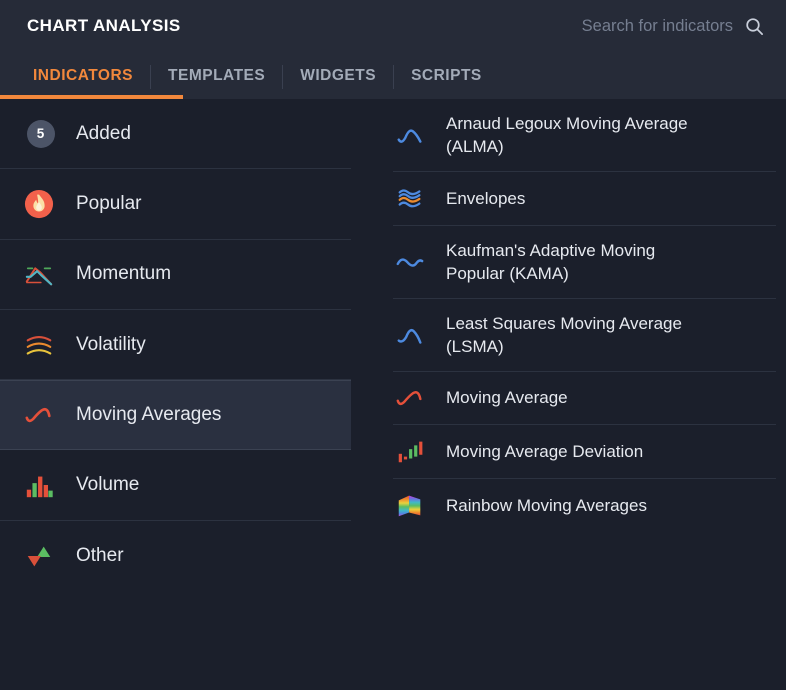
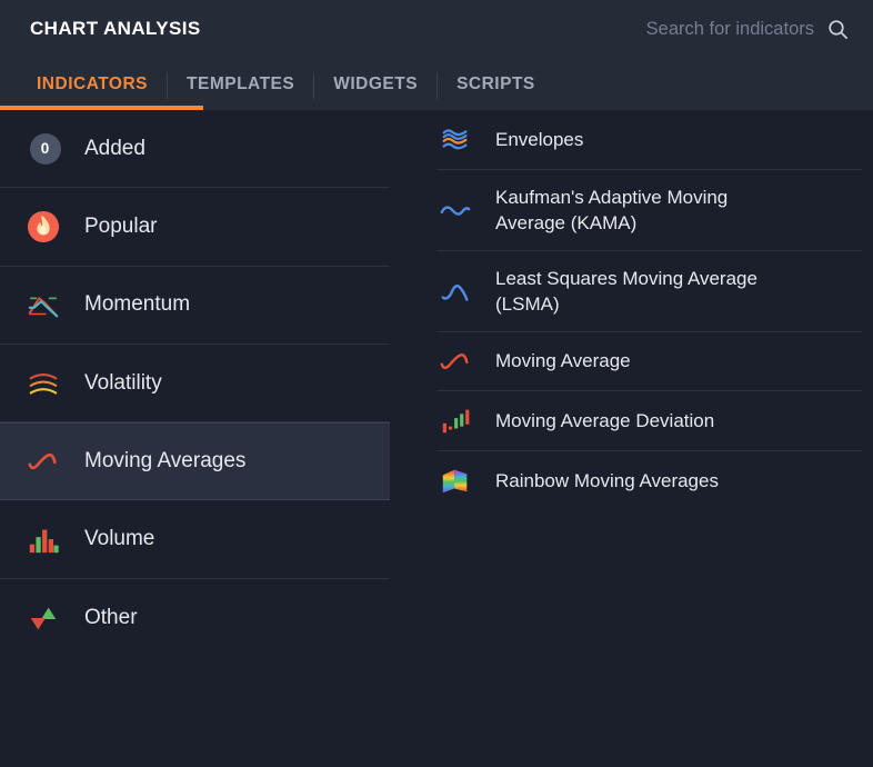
  CHART ANALYSIS
  Search for indicators
  INDICATORS
  TEMPLATES
  WIDGETS
  SCRIPTS
- 5
+ 0
  Added
  Popular
  Momentum
  Volatility
  Moving Averages
  Volume
  Other
- Arnaud Legoux Moving Average (ALMA)
  Envelopes
- Kaufman's Adaptive Moving Popular (KAMA)
+ Kaufman's Adaptive Moving Average (KAMA)
  Least Squares Moving Average (LSMA)
  Moving Average
  Moving Average Deviation
  Rainbow Moving Averages
